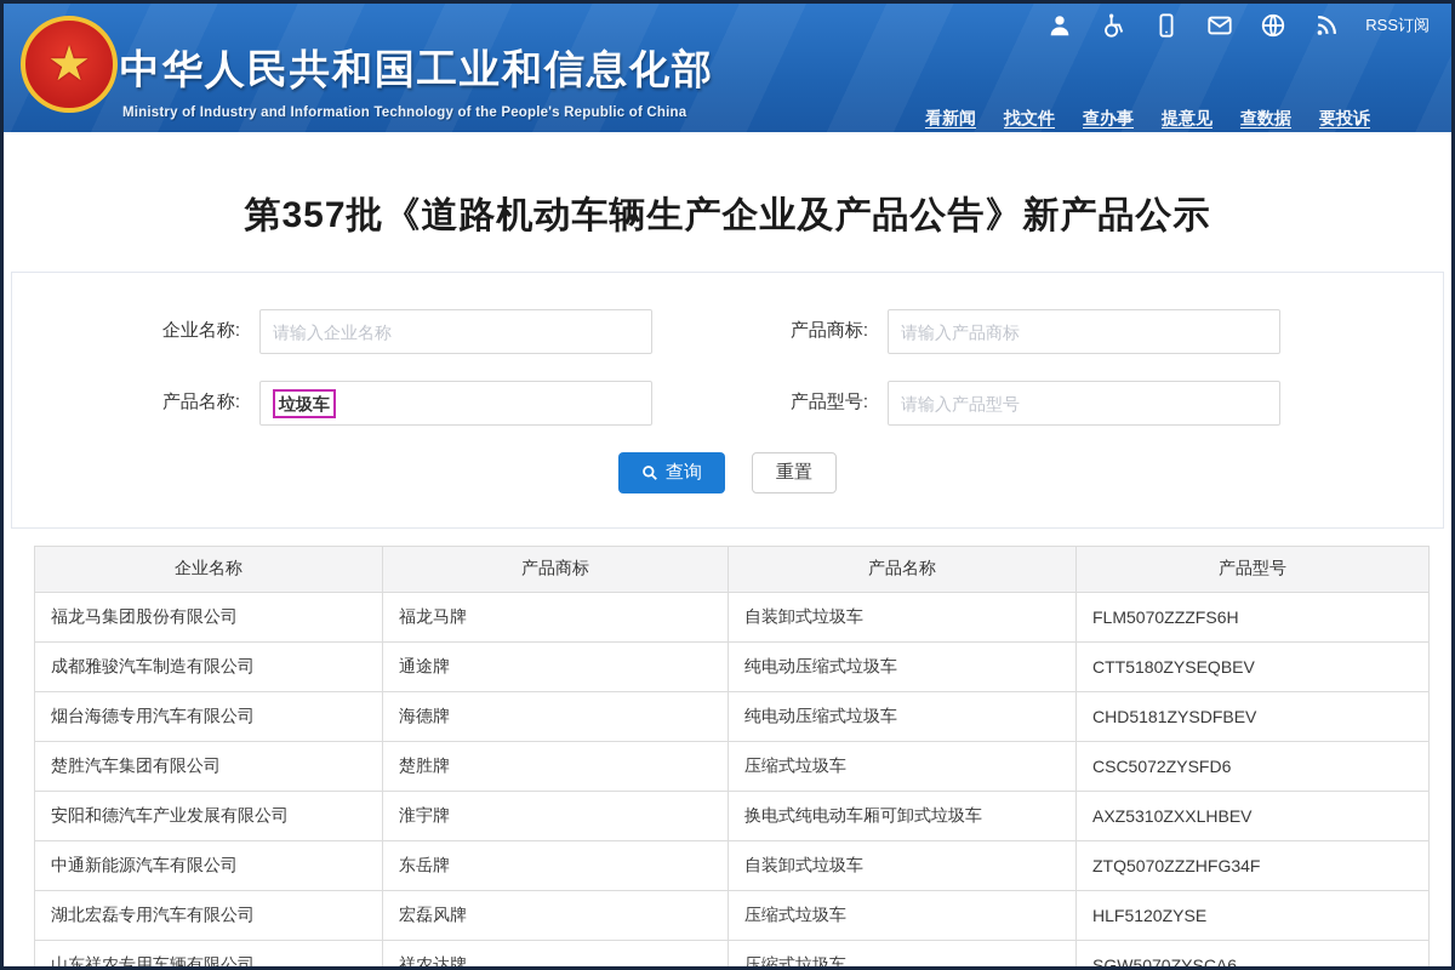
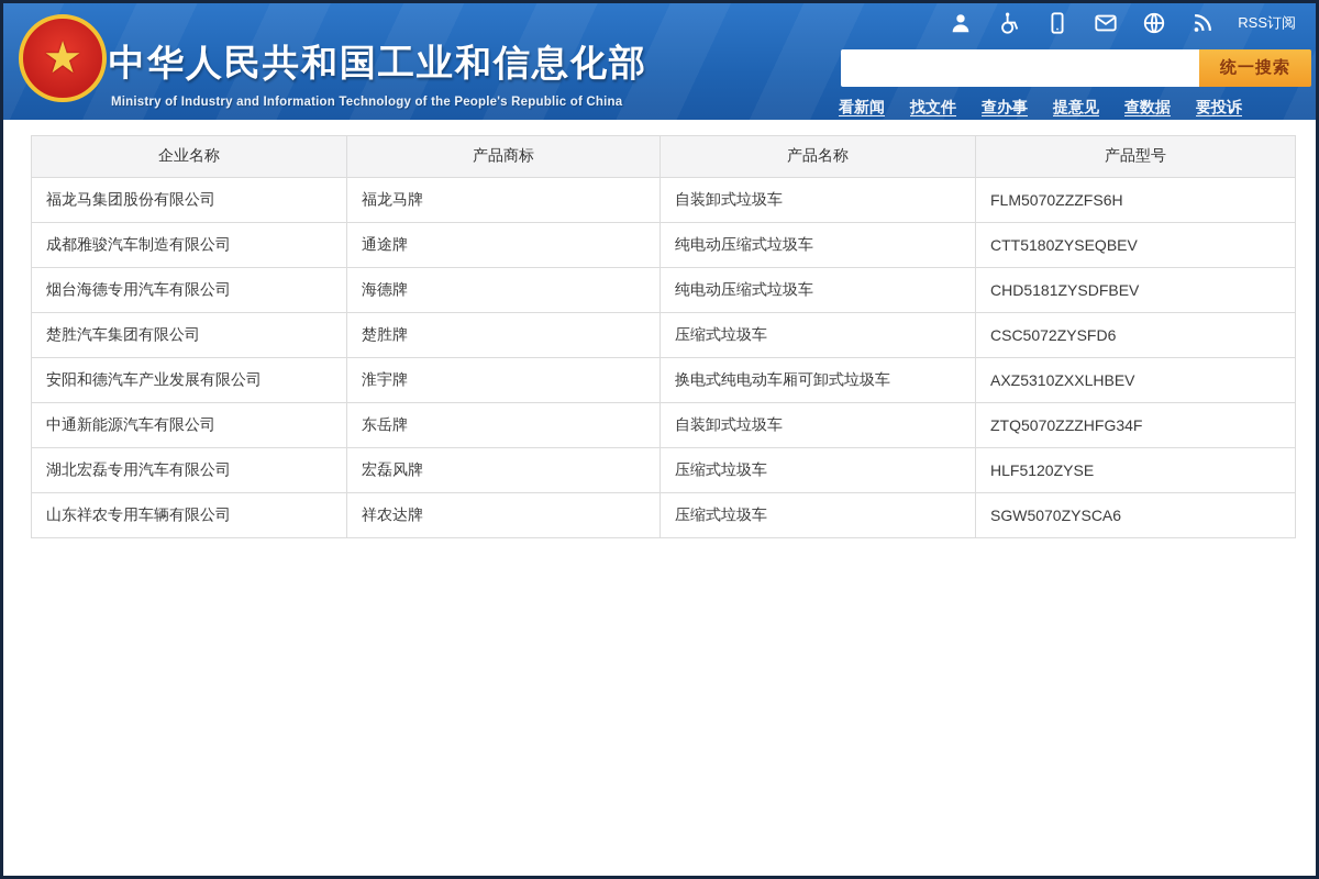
  ★
  中华人民共和国工业和信息化部
  Ministry of Industry and Information Technology of the People's Republic of China
  RSS订阅
+ 统一搜索
  看新闻
  找文件
  查办事
  提意见
  查数据
  要投诉
- 第357批《道路机动车辆生产企业及产品公告》新产品公示
- 企业名称:
- 请输入企业名称
- 产品商标:
- 请输入产品商标
- 产品名称:
- 垃圾车
- 产品型号:
- 请输入产品型号
- 查询
- 重置
  企业名称	产品商标	产品名称	产品型号
  福龙马集团股份有限公司	福龙马牌	自装卸式垃圾车	FLM5070ZZZFS6H
  成都雅骏汽车制造有限公司	通途牌	纯电动压缩式垃圾车	CTT5180ZYSEQBEV
  烟台海德专用汽车有限公司	海德牌	纯电动压缩式垃圾车	CHD5181ZYSDFBEV
  楚胜汽车集团有限公司	楚胜牌	压缩式垃圾车	CSC5072ZYSFD6
  安阳和德汽车产业发展有限公司	淮宇牌	换电式纯电动车厢可卸式垃圾车	AXZ5310ZXXLHBEV
  中通新能源汽车有限公司	东岳牌	自装卸式垃圾车	ZTQ5070ZZZHFG34F
  湖北宏磊专用汽车有限公司	宏磊风牌	压缩式垃圾车	HLF5120ZYSE
  山东祥农专用车辆有限公司	祥农达牌	压缩式垃圾车	SGW5070ZYSCA6
